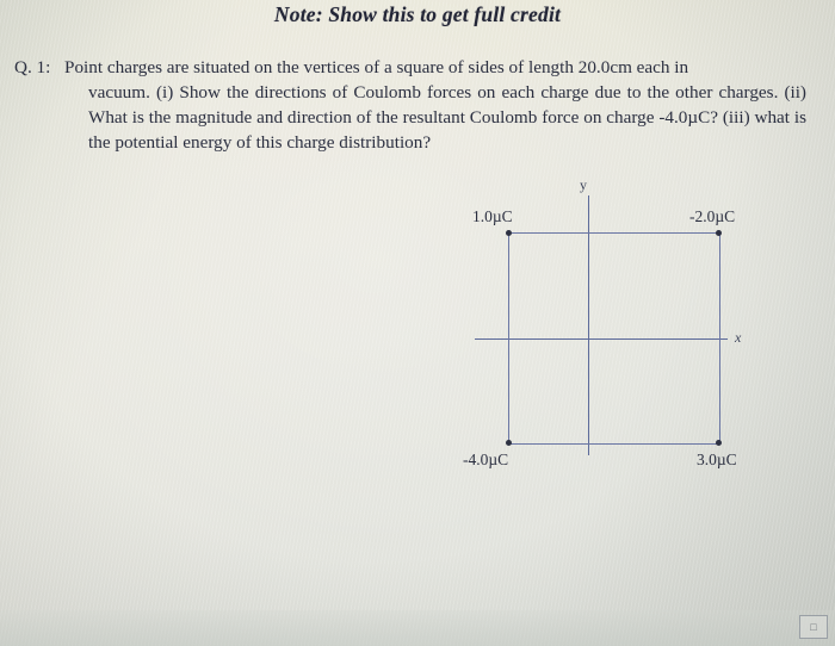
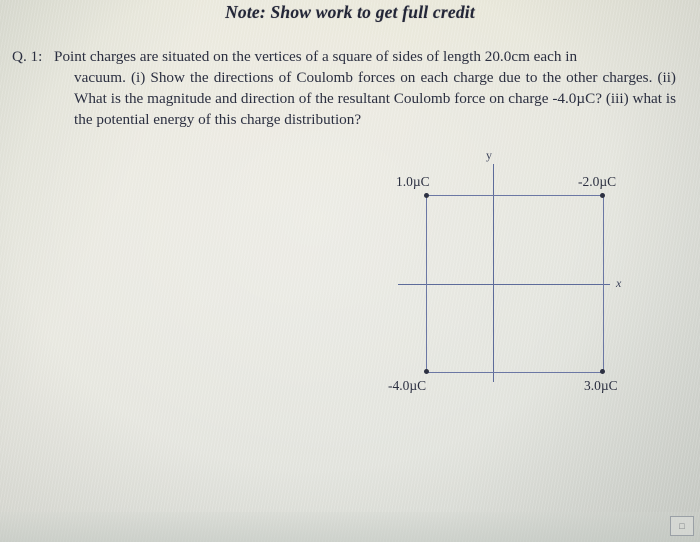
- Note: Show this to get full credit
+ Note: Show work to get full credit
  Q. 1:
  Point charges are situated on the vertices of a square of sides of length 20.0cm each in
  vacuum. (i) Show the directions of Coulomb forces on each charge due to the other charges. (ii) What is the magnitude and direction of the resultant Coulomb force on charge -4.0µC? (iii) what is the potential energy of this charge distribution?
  y
  x
  1.0µC
  -2.0µC
  -4.0µC
  3.0µC
  □
